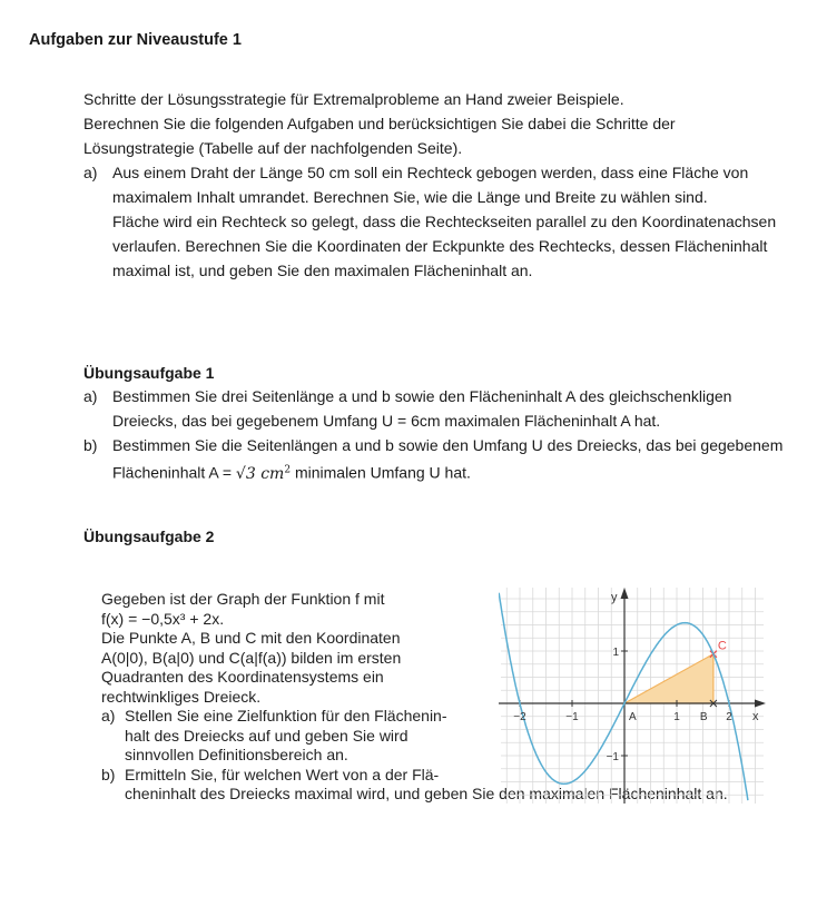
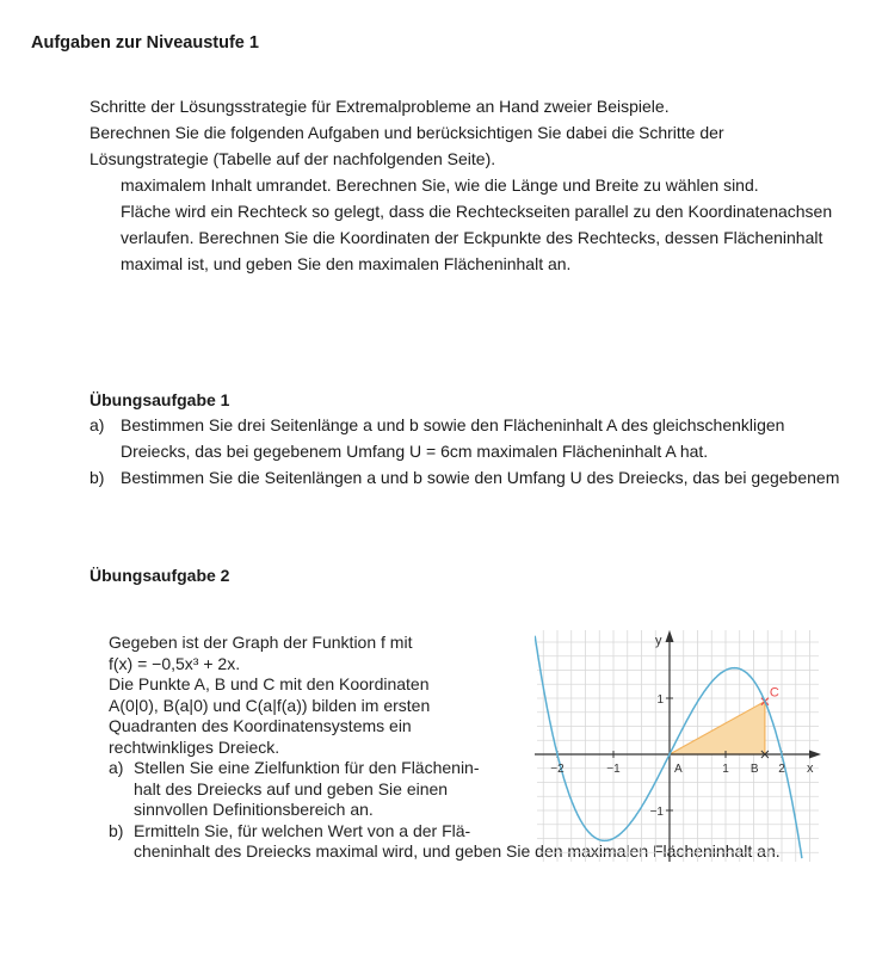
  Aufgaben zur Niveaustufe 1
  Schritte der Lösungsstrategie für Extremalprobleme an Hand zweier Beispiele.
  Berechnen Sie die folgenden Aufgaben und berücksichtigen Sie dabei die Schritte der
  Lösungstrategie (Tabelle auf der nachfolgenden Seite).
- a) Aus einem Draht der Länge 50 cm soll ein Rechteck gebogen werden, dass eine Fläche von
  maximalem Inhalt umrandet. Berechnen Sie, wie die Länge und Breite zu wählen sind.
  Fläche wird ein Rechteck so gelegt, dass die Rechteckseiten parallel zu den Koordinatenachsen
  verlaufen. Berechnen Sie die Koordinaten der Eckpunkte des Rechtecks, dessen Flächeninhalt
  maximal ist, und geben Sie den maximalen Flächeninhalt an.
  Übungsaufgabe 1
  a) Bestimmen Sie drei Seitenlänge a und b sowie den Flächeninhalt A des gleichschenkligen
  Dreiecks, das bei gegebenem Umfang U = 6cm maximalen Flächeninhalt A hat.
  b) Bestimmen Sie die Seitenlängen a und b sowie den Umfang U des Dreiecks, das bei gegebenem
- Flächeninhalt A = √3 cm2 minimalen Umfang U hat.
  Übungsaufgabe 2
  Gegeben ist der Graph der Funktion f mit
  f(x) = −0,5x³ + 2x.
  Die Punkte A, B und C mit den Koordinaten
  A(0|0), B(a|0) und C(a|f(a)) bilden im ersten
  Quadranten des Koordinatensystems ein
  rechtwinkliges Dreieck.
  a) Stellen Sie eine Zielfunktion für den Flächenin-
- halt des Dreiecks auf und geben Sie wird
+ halt des Dreiecks auf und geben Sie einen
  sinnvollen Definitionsbereich an.
  b) Ermitteln Sie, für welchen Wert von a der Flä-
  cheninhalt des Dreiecks maximal wird, und geben Sie den maximaen Flächeninhlt an.
  −2
  −1
  1
  2
  1
  −1
  x
  y
  A
  B
  C
